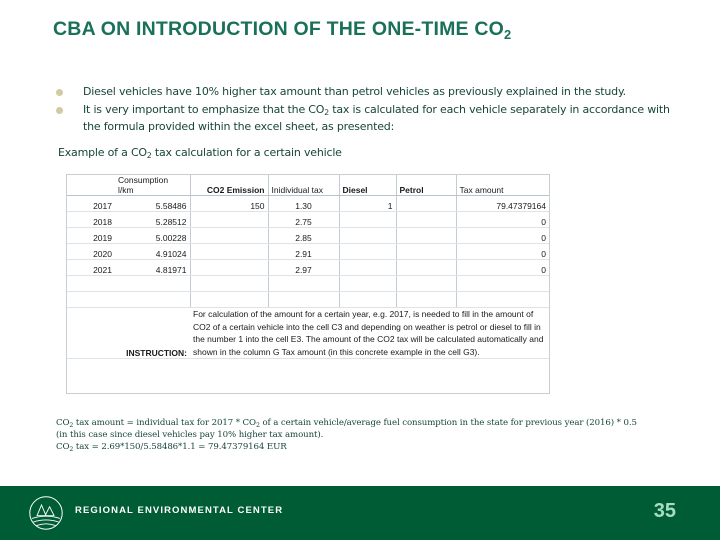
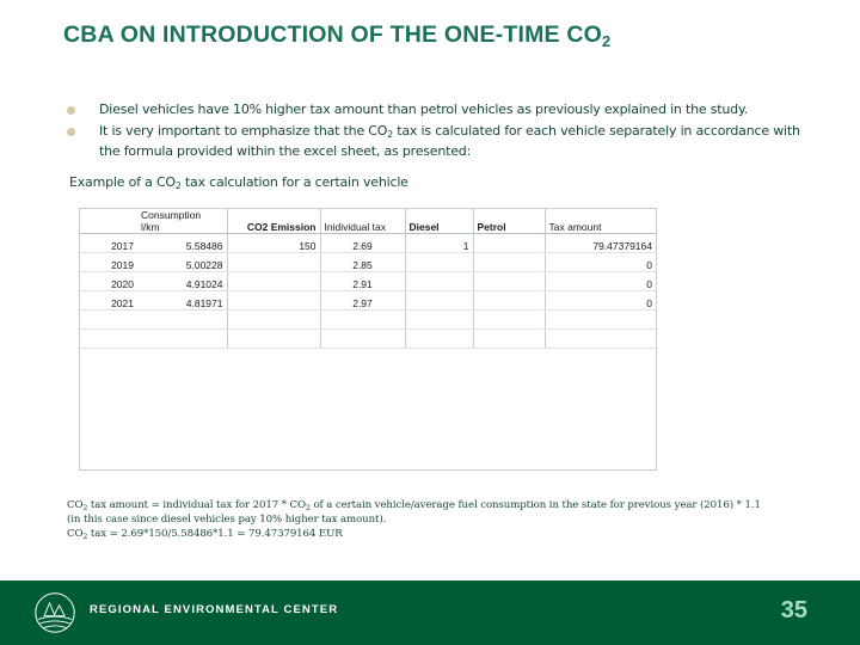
  CBA ON INTRODUCTION OF THE ONE-TIME CO2
  Diesel vehicles have 10% higher tax amount than petrol vehicles as previously explained in the study.
  It is very important to emphasize that the CO2 tax is calculated for each vehicle separately in accordance with the formula provided within the excel sheet, as presented:
  Example of a CO2 tax calculation for a certain vehicle
  	Consumption l/km	CO2 Emission	Inidividual tax	Diesel	Petrol	Tax amount
- 2017	5.58486	150	1.30	1		79.47379164
+ 2017	5.58486	150	2.69	1		79.47379164
- 2018	5.28512		2.75			0
  2019	5.00228		2.85			0
  2020	4.91024		2.91			0
  2021	4.81971		2.97			0
- INSTRUCTION:	For calculation of the amount for a certain year, e.g. 2017, is needed to fill in the amount of CO2 of a certain vehicle into the cell C3 and depending on weather is petrol or diesel to fill in the number 1 into the cell E3. The amount of the CO2 tax will be calculated automatically and shown in the column G Tax amount (in this concrete example in the cell G3).
- CO tax amount = individual tax for 2017 * CO of a certain vehicle/average fuel consumption in the state for previous year (2016) * 0.5
+ CO tax amount = individual tax for 2017 * CO of a certain vehicle/average fuel consumption in the state for previous year (2016) * 1.1
  (in this case since diesel vehicles pay 10% higher tax amount).
  CO tax = 2.69*150/5.58486*1.1 = 79.47379164 EUR
  REGIONAL ENVIRONMENTAL CENTER
  35
